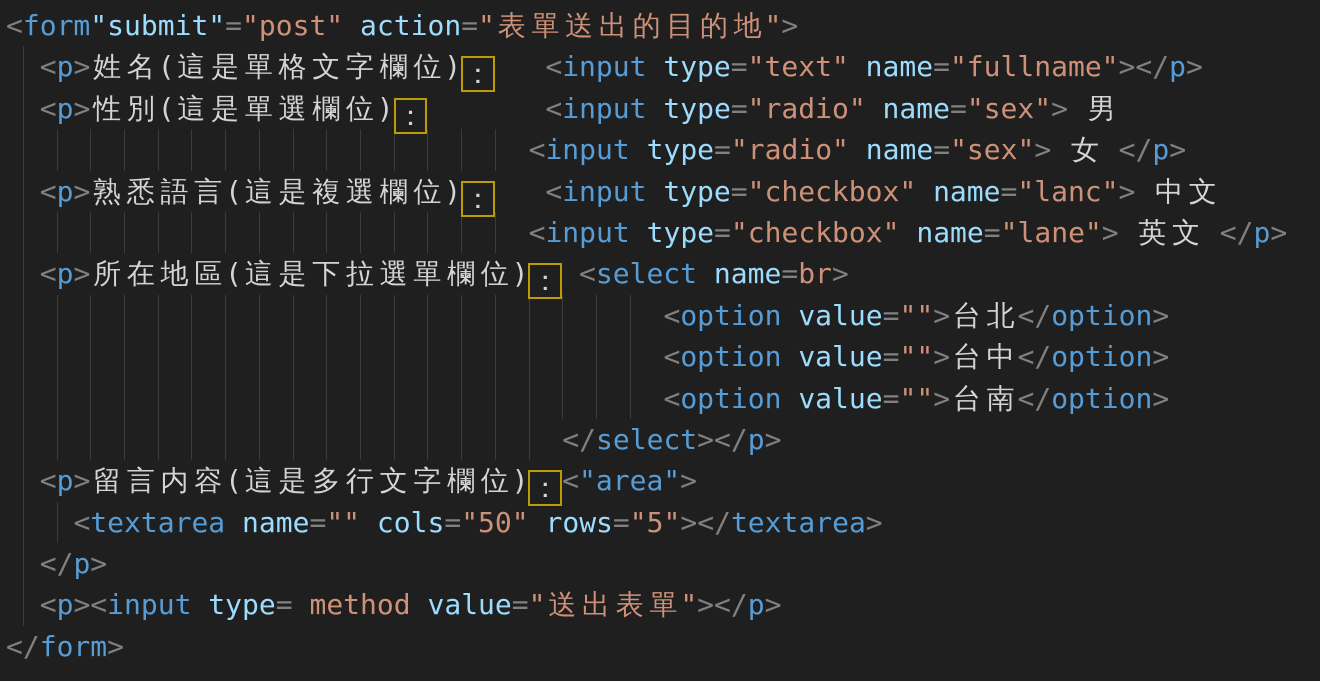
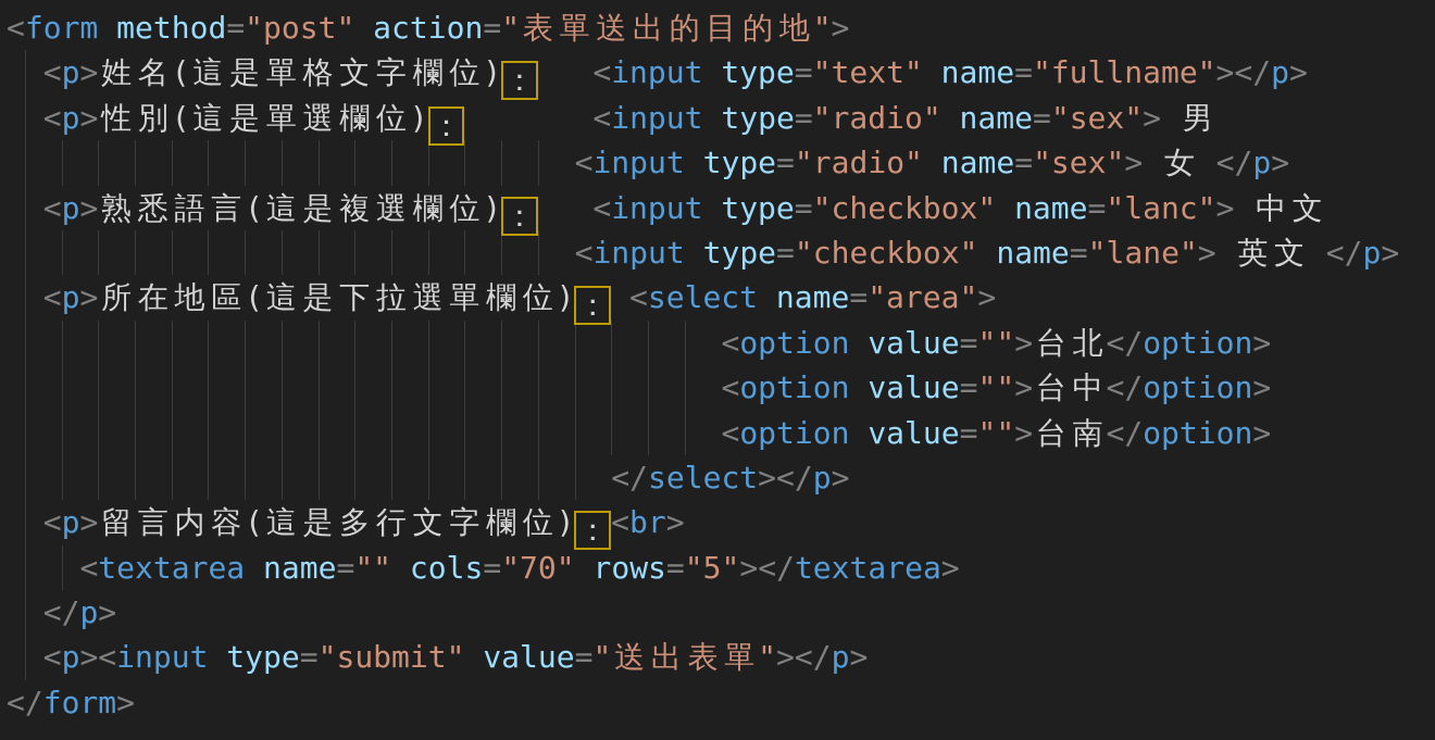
- <form"submit"="post" action="表 單 送 出 的 目 的 地">
+ <form method="post" action="表 單 送 出 的 目 的 地">
  <p>姓 名(這 是 單 格 文 字 欄 位)： <input type="text" name="fullname"></p>
  <p>性 別(這 是 單 選 欄 位)： <input type="radio" name="sex"> 男
  <input type="radio" name="sex"> 女 </p>
  <p>熟 悉 語 言(這 是 複 選 欄 位)： <input type="checkbox" name="lanc"> 中 文
  <input type="checkbox" name="lane"> 英 文 </p>
- <p>所 在 地 區(這 是 下 拉 選 單 欄 位)： <select name=br>
+ <p>所 在 地 區(這 是 下 拉 選 單 欄 位)： <select name="area">
  <option value="">台 北</option>
  <option value="">台 中</option>
  <option value="">台 南</option>
  </select></p>
- <p>留 言 内 容(這 是 多 行 文 字 欄 位)：<"area">
+ <p>留 言 内 容(這 是 多 行 文 字 欄 位)：<br>
- <textarea name="" cols="50" rows="5"></textarea>
+ <textarea name="" cols="70" rows="5"></textarea>
  </p>
- <p><input type= method value="送 出 表 單"></p>
+ <p><input type="submit" value="送 出 表 單"></p>
  </form>
